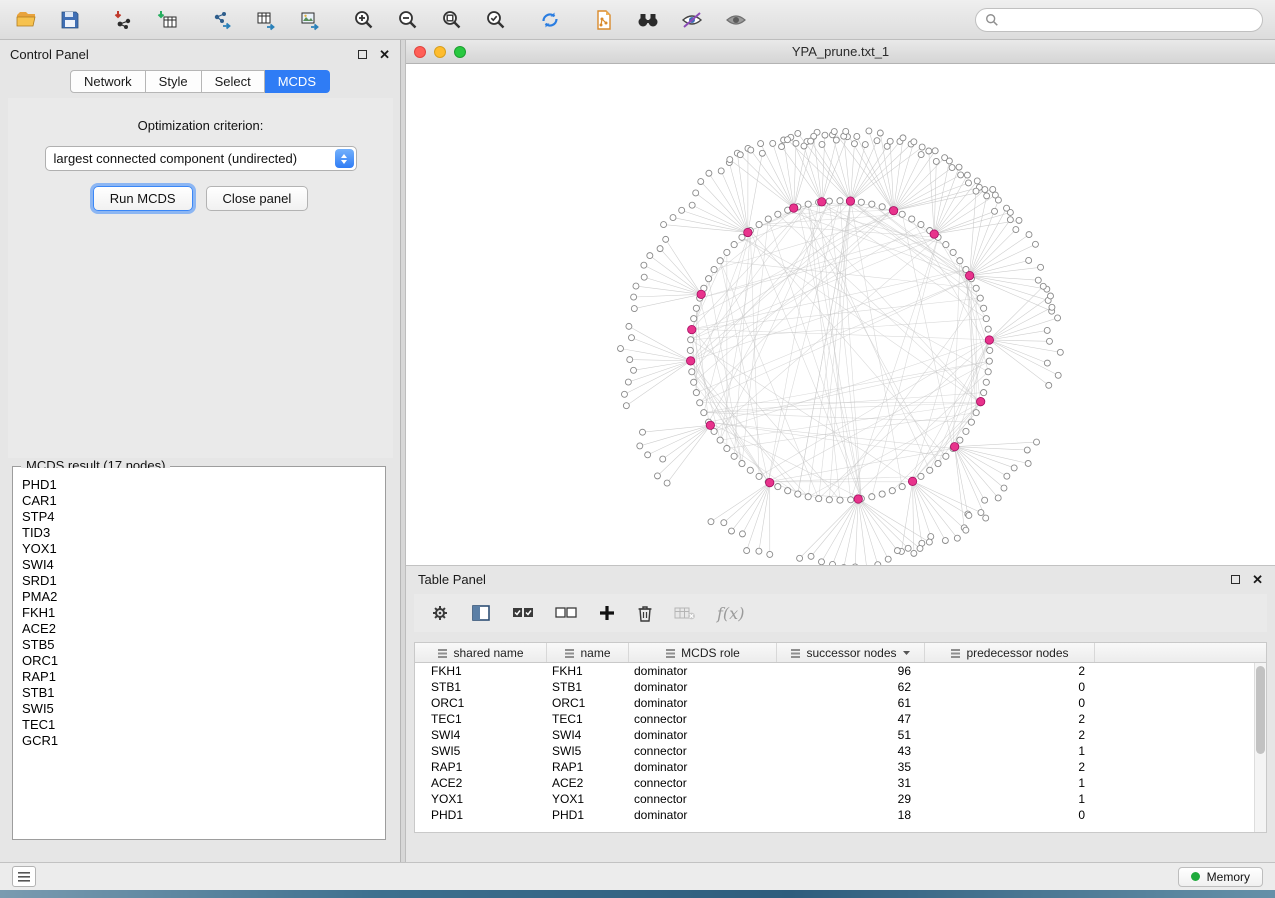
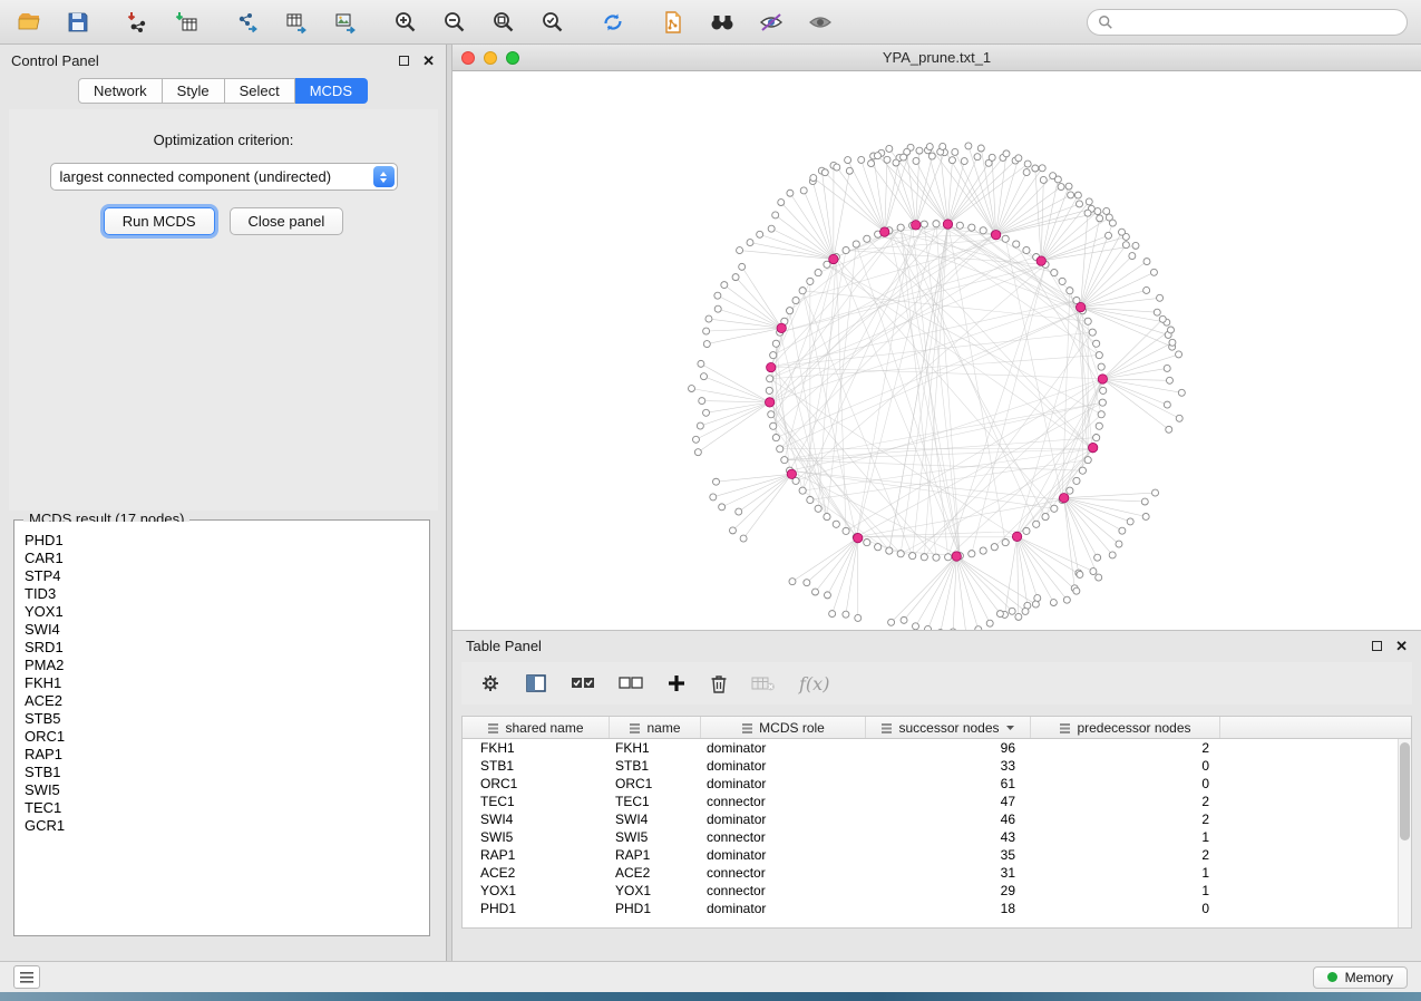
  Control Panel
  ✕
  Network
  Style
  Select
  MCDS
  Optimization criterion:
  largest connected component (undirected)
  Run MCDS
  Close panel
  MCDS result (17 nodes)
  PHD1
  CAR1
  STP4
  TID3
  YOX1
  SWI4
  SRD1
  PMA2
  FKH1
  ACE2
  STB5
  ORC1
  RAP1
  STB1
  SWI5
  TEC1
  GCR1
  YPA_prune.txt_1
  Table Panel
  ✕
  f(x)
  shared name
  name
  MCDS role
  successor nodes
  predecessor nodes
  FKH1
  FKH1
  dominator
  96
  2
  STB1
  STB1
  dominator
- 62
+ 33
  0
  ORC1
  ORC1
  dominator
  61
  0
  TEC1
  TEC1
  connector
  47
  2
  SWI4
  SWI4
  dominator
- 51
+ 46
  2
  SWI5
  SWI5
  connector
  43
  1
  RAP1
  RAP1
  dominator
  35
  2
  ACE2
  ACE2
  connector
  31
  1
  YOX1
  YOX1
  connector
  29
  1
  PHD1
  PHD1
  dominator
  18
  0
  Memory
